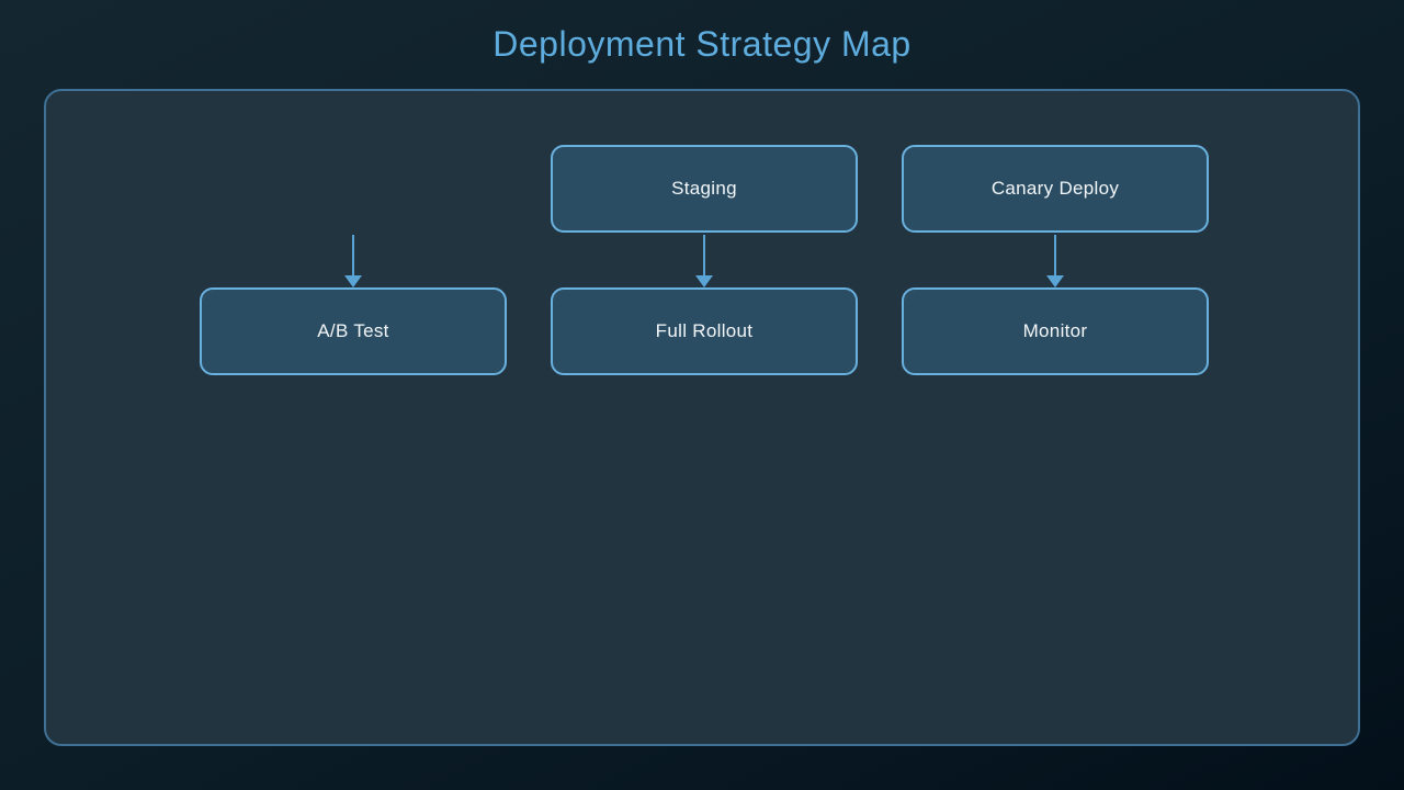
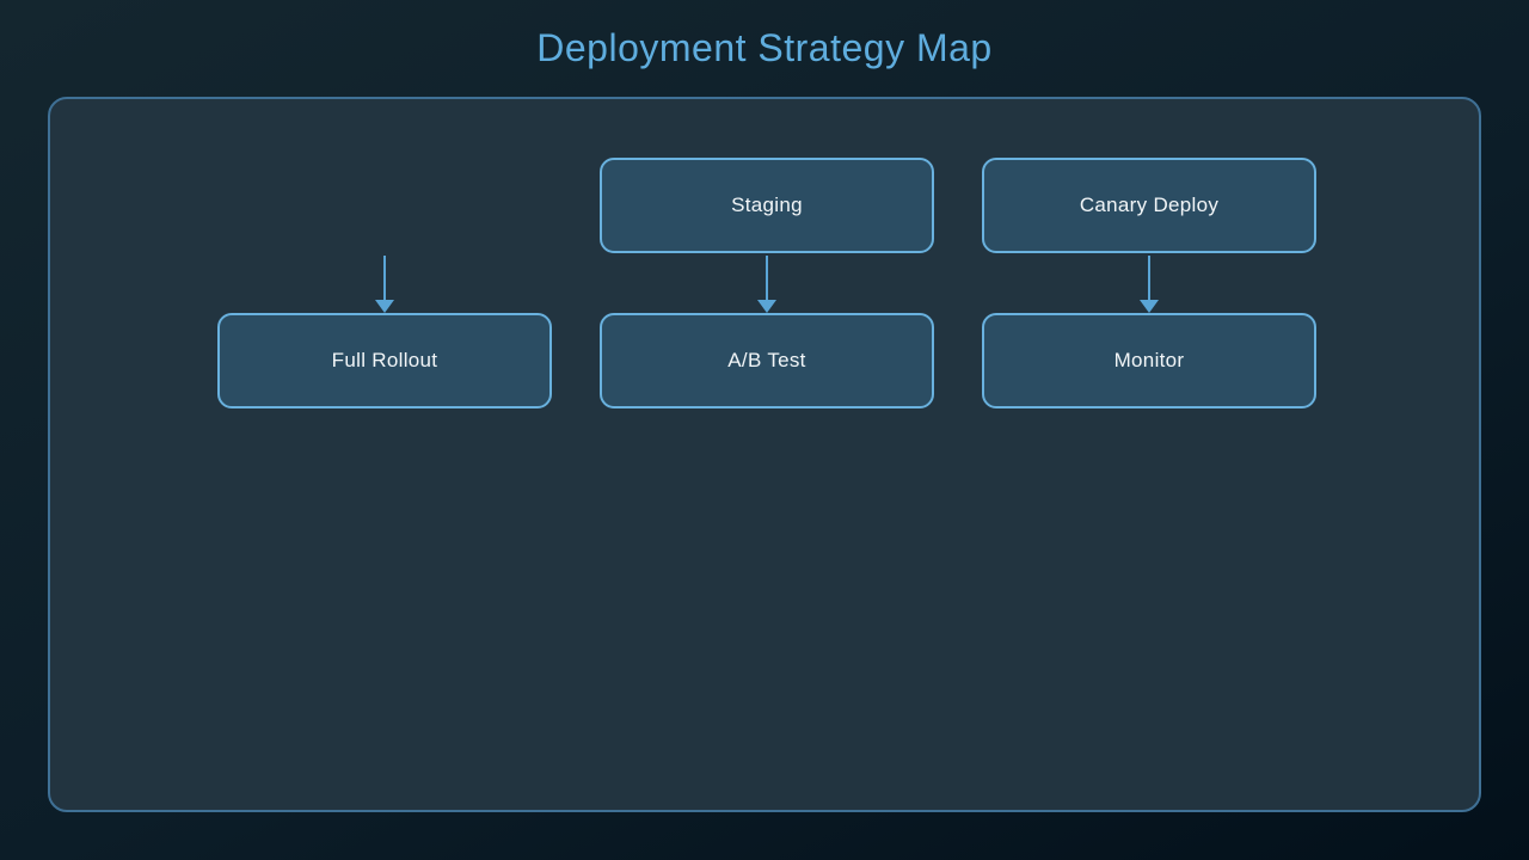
  Deployment Strategy Map
- A/B Test
+ Full Rollout
  Staging
- Full Rollout
+ A/B Test
  Canary Deploy
  Monitor
